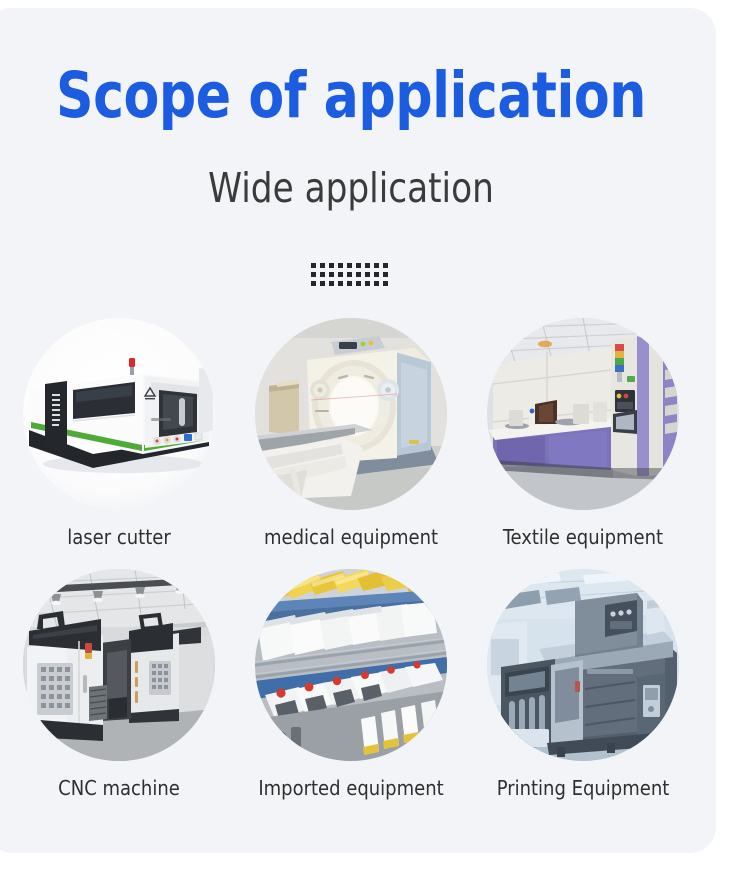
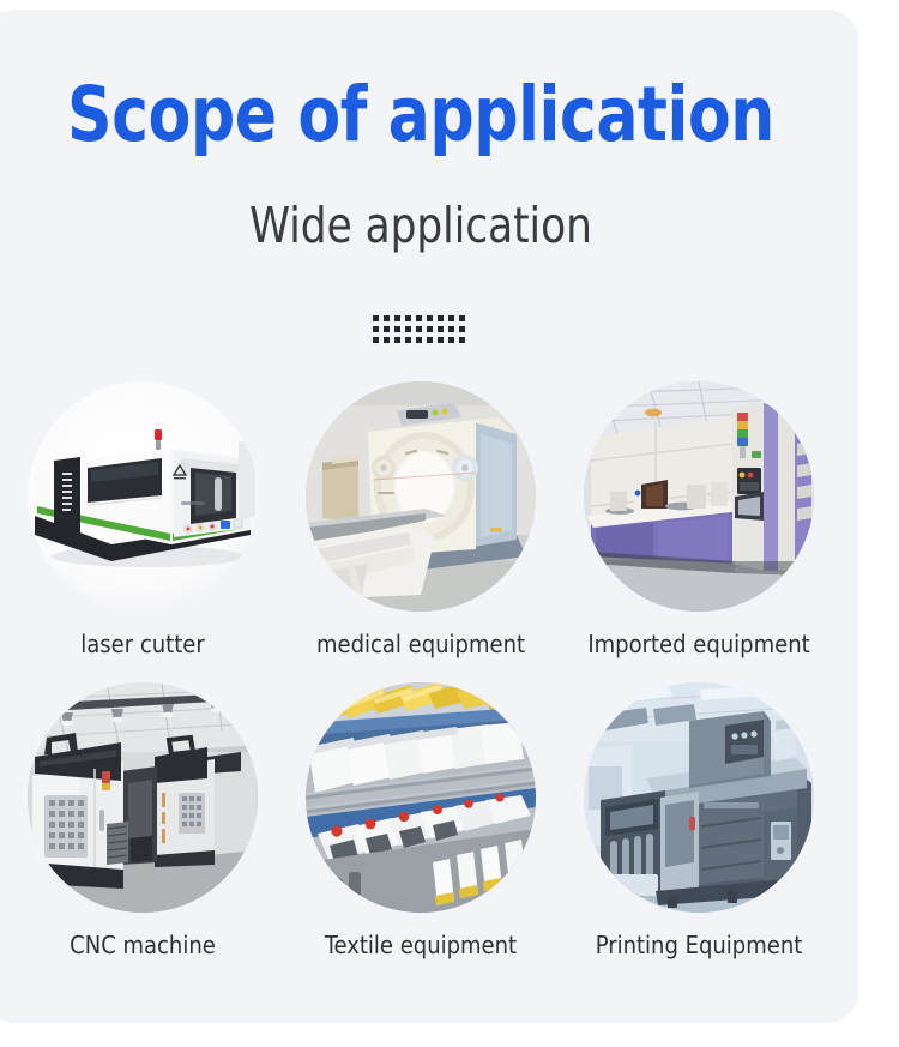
  Scope of application
  Wide application
  laser cutter
  medical equipment
- Textile equipment
+ Imported equipment
  CNC machine
- Imported equipment
+ Textile equipment
  Printing Equipment
